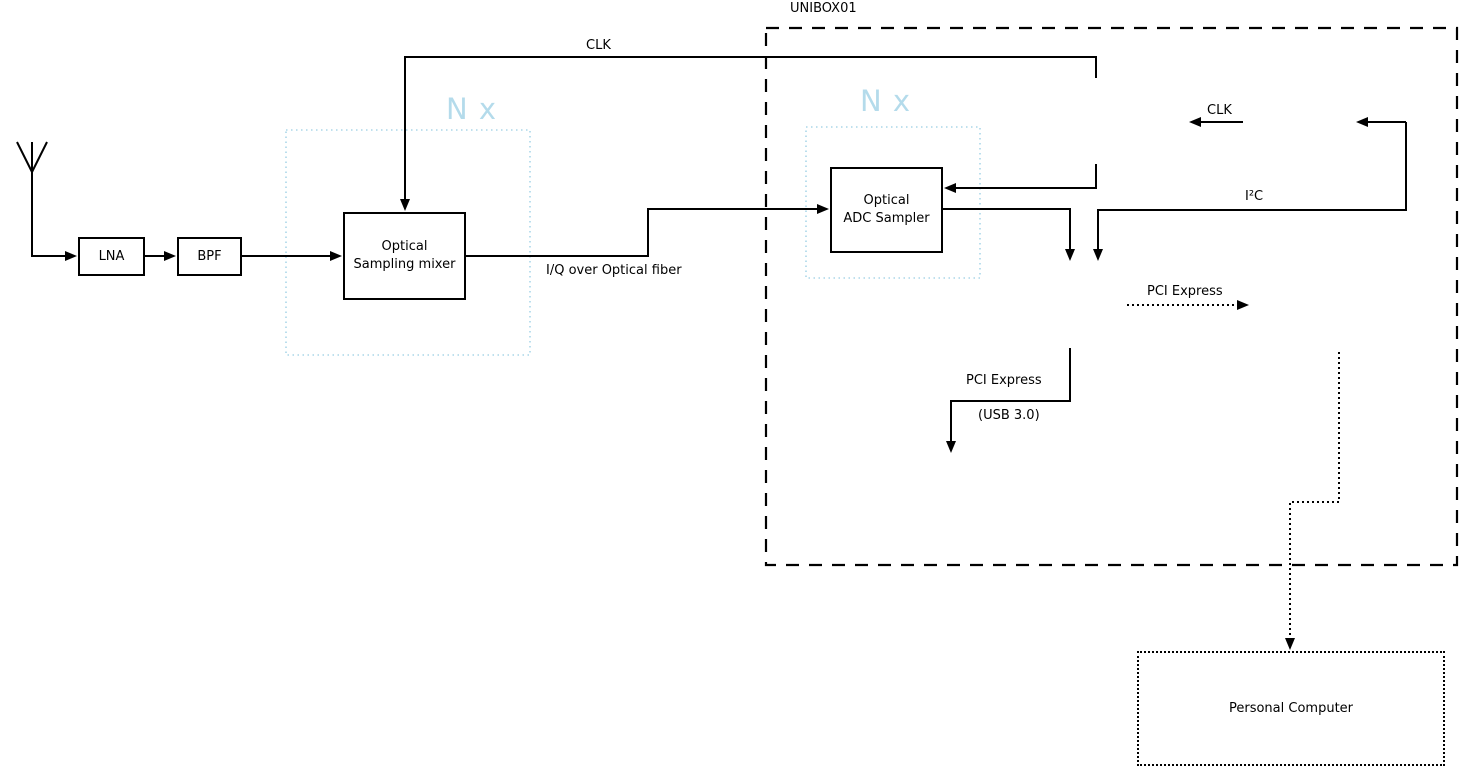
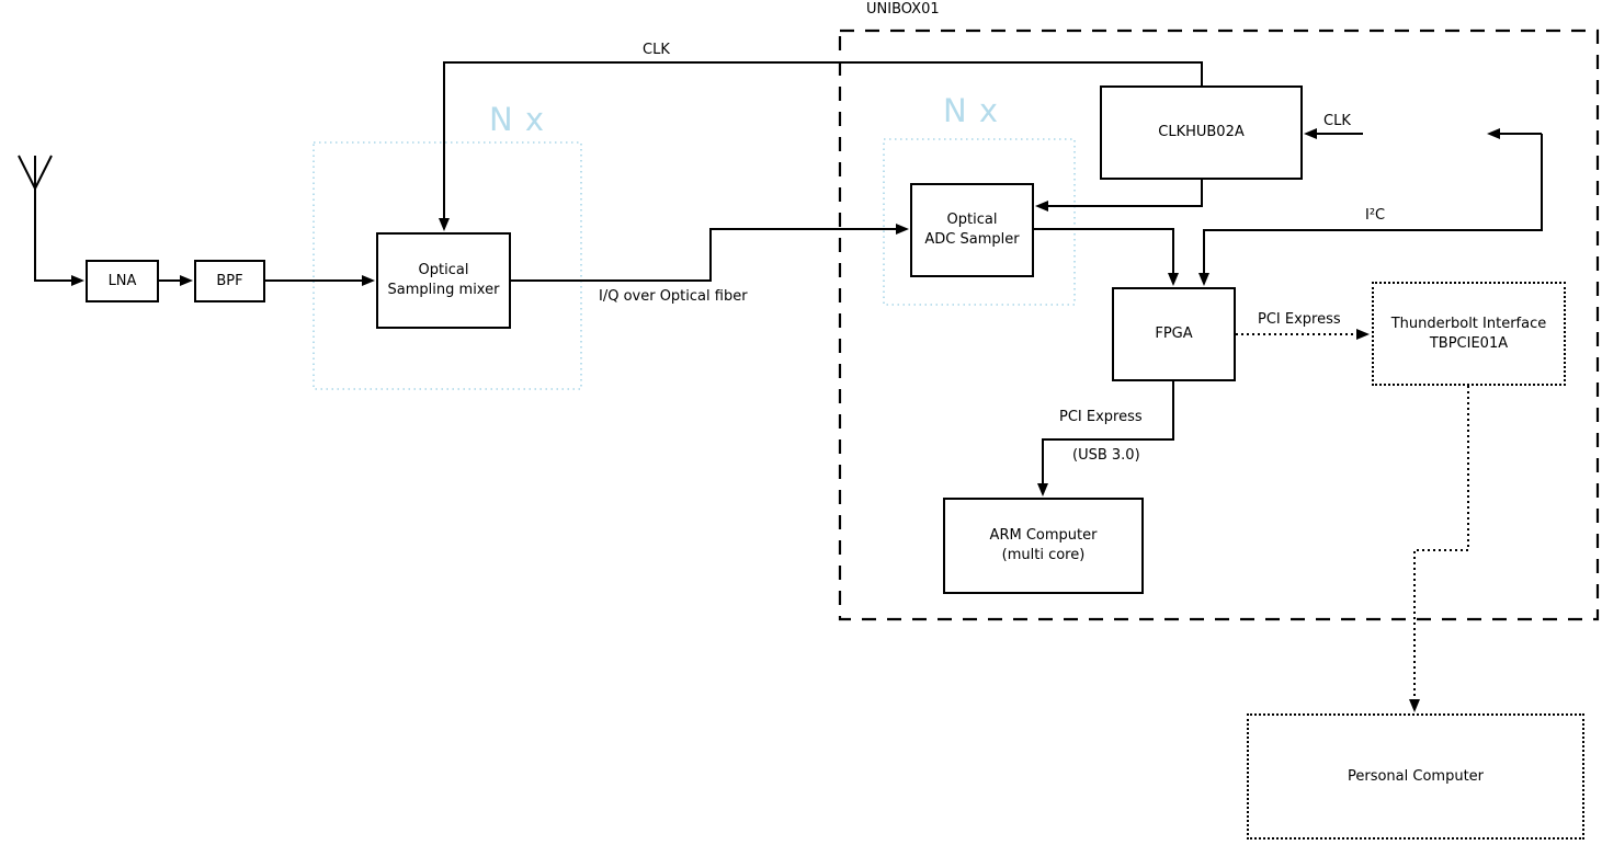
  N x
  N x
  UNIBOX01
  LNA
  BPF
  Optical
  Sampling mixer
  Optical
  ADC Sampler
+ CLKHUB02A
+ FPGA
+ Thunderbolt Interface
+ TBPCIE01A
+ ARM Computer
+ (multi core)
  Personal Computer
  CLK
  CLK
  I/Q over Optical fiber
  I²C
  PCI Express
  PCI Express
  (USB 3.0)
